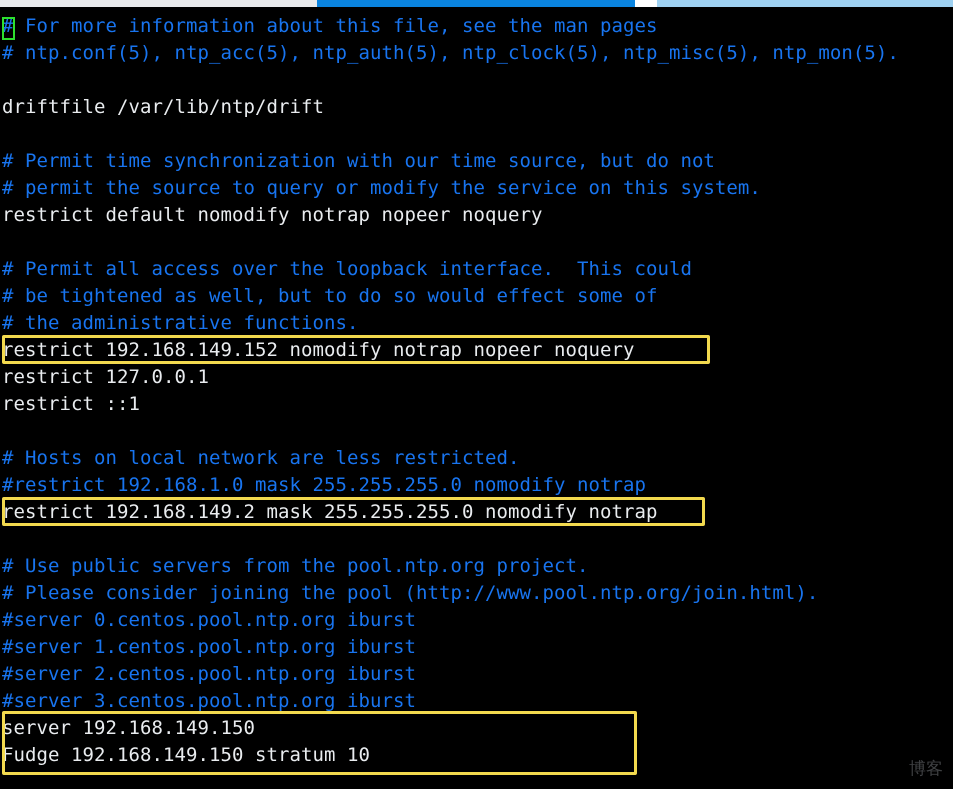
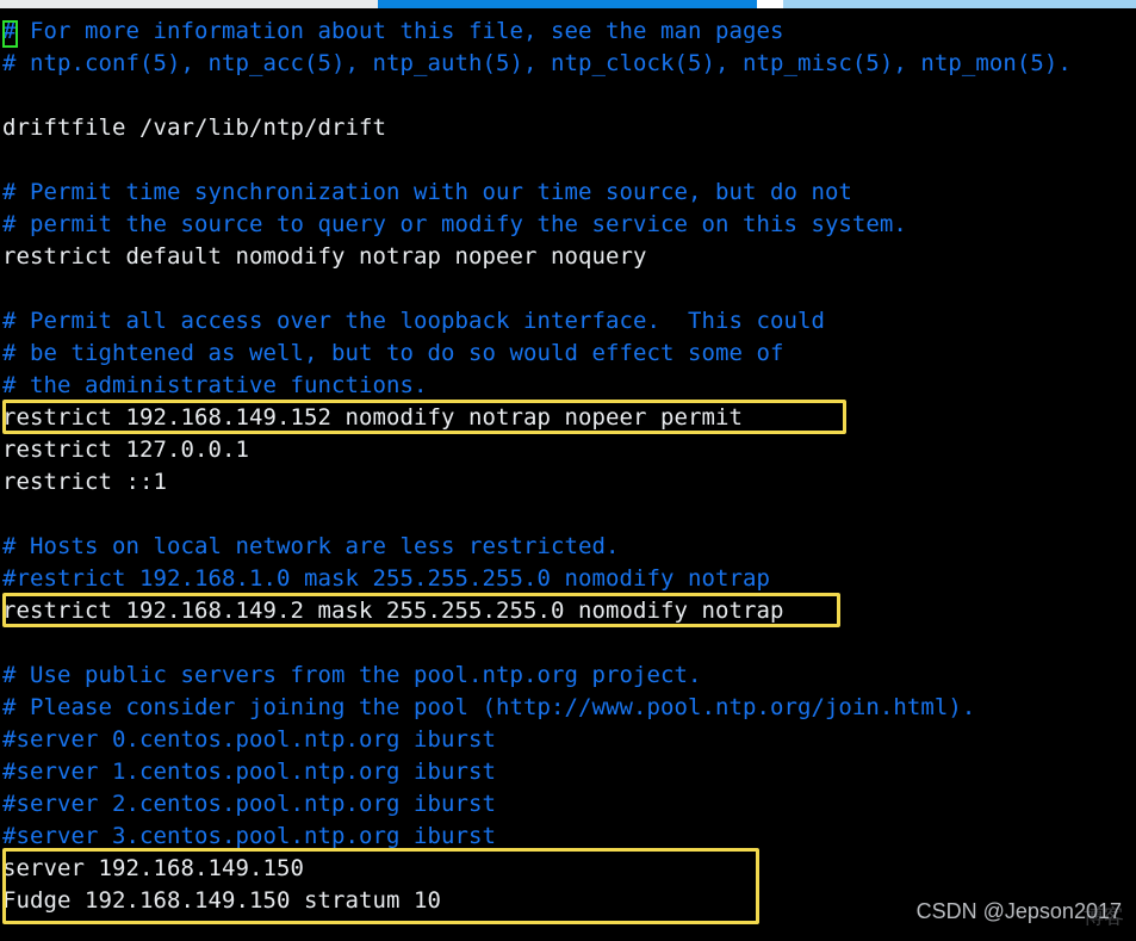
  # For more information about this file, see the man pages
  # ntp.conf(5), ntp_acc(5), ntp_auth(5), ntp_clock(5), ntp_misc(5), ntp_mon(5).
  driftfile /var/lib/ntp/drift
  # Permit time synchronization with our time source, but do not
  # permit the source to query or modify the service on this system.
  restrict default nomodify notrap nopeer noquery
  # Permit all access over the loopback interface. This could
  # be tightened as well, but to do so would effect some of
  # the administrative functions.
- restrict 192.168.149.152 nomodify notrap nopeer noquery
+ restrict 192.168.149.152 nomodify notrap nopeer permit
  restrict 127.0.0.1
  restrict ::1
  # Hosts on local network are less restricted.
  #restrict 192.168.1.0 mask 255.255.255.0 nomodify notrap
  restrict 192.168.149.2 mask 255.255.255.0 nomodify notrap
  # Use public servers from the pool.ntp.org project.
  # Please consider joining the pool (http://www.pool.ntp.org/join.html).
  #server 0.centos.pool.ntp.org iburst
  #server 1.centos.pool.ntp.org iburst
  #server 2.centos.pool.ntp.org iburst
  #server 3.centos.pool.ntp.org iburst
  server 192.168.149.150
  Fudge 192.168.149.150 stratum 10
+ CSDN @Jepson2017
  博客
